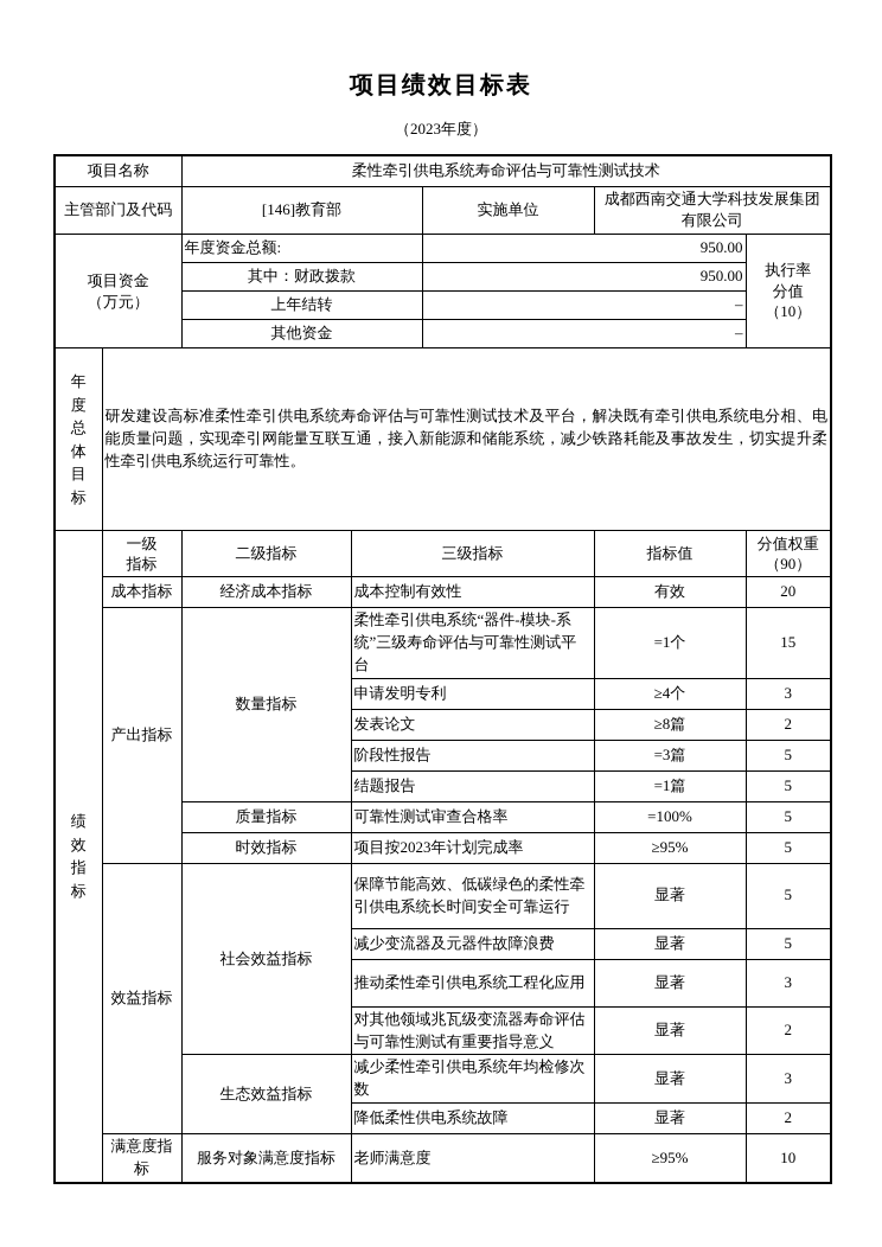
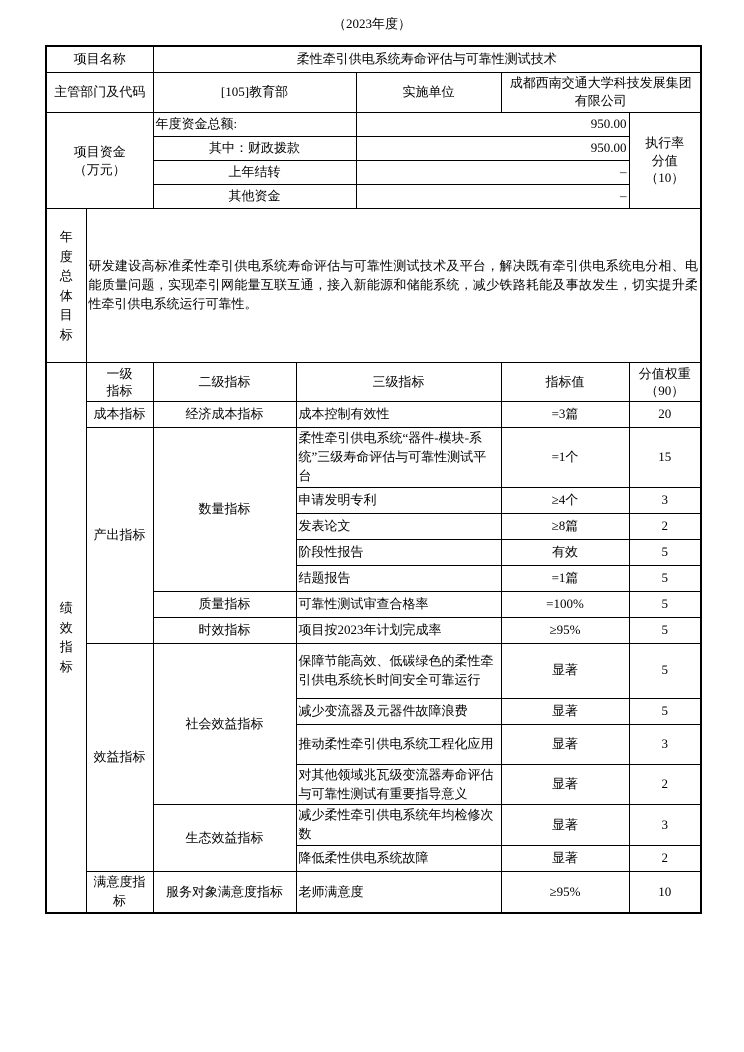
- 项目绩效目标表
  （2023年度）
  项目名称	柔性牵引供电系统寿命评估与可靠性测试技术
- 主管部门及代码	[146]教育部	实施单位	成都西南交通大学科技发展集团有限公司
+ 主管部门及代码	[105]教育部	实施单位	成都西南交通大学科技发展集团有限公司
  项目资金 （万元）	年度资金总额:	950.00	执行率 分值 （10）
  其中：财政拨款	950.00
  上年结转	–
  其他资金	–
  年度总体目标	研发建设高标准柔性牵引供电系统寿命评估与可靠性测试技术及平台，解决既有牵引供电系统电分相、电能质量问题，实现牵引网能量互联互通，接入新能源和储能系统，减少铁路耗能及事故发生，切实提升柔性牵引供电系统运行可靠性。
  绩效指标	一级 指标	二级指标	三级指标	指标值	分值权重 （90）
- 成本指标	经济成本指标	成本控制有效性	有效	20
+ 成本指标	经济成本指标	成本控制有效性	=3篇	20
  产出指标	数量指标	柔性牵引供电系统“器件-模块-系统”三级寿命评估与可靠性测试平台	=1个	15
  申请发明专利	≥4个	3
  发表论文	≥8篇	2
- 阶段性报告	=3篇	5
+ 阶段性报告	有效	5
  结题报告	=1篇	5
  质量指标	可靠性测试审查合格率	=100%	5
  时效指标	项目按2023年计划完成率	≥95%	5
  效益指标	社会效益指标	保障节能高效、低碳绿色的柔性牵引供电系统长时间安全可靠运行	显著	5
  减少变流器及元器件故障浪费	显著	5
  推动柔性牵引供电系统工程化应用	显著	3
  对其他领域兆瓦级变流器寿命评估与可靠性测试有重要指导意义	显著	2
  生态效益指标	减少柔性牵引供电系统年均检修次数	显著	3
  降低柔性供电系统故障	显著	2
  满意度指标	服务对象满意度指标	老师满意度	≥95%	10
